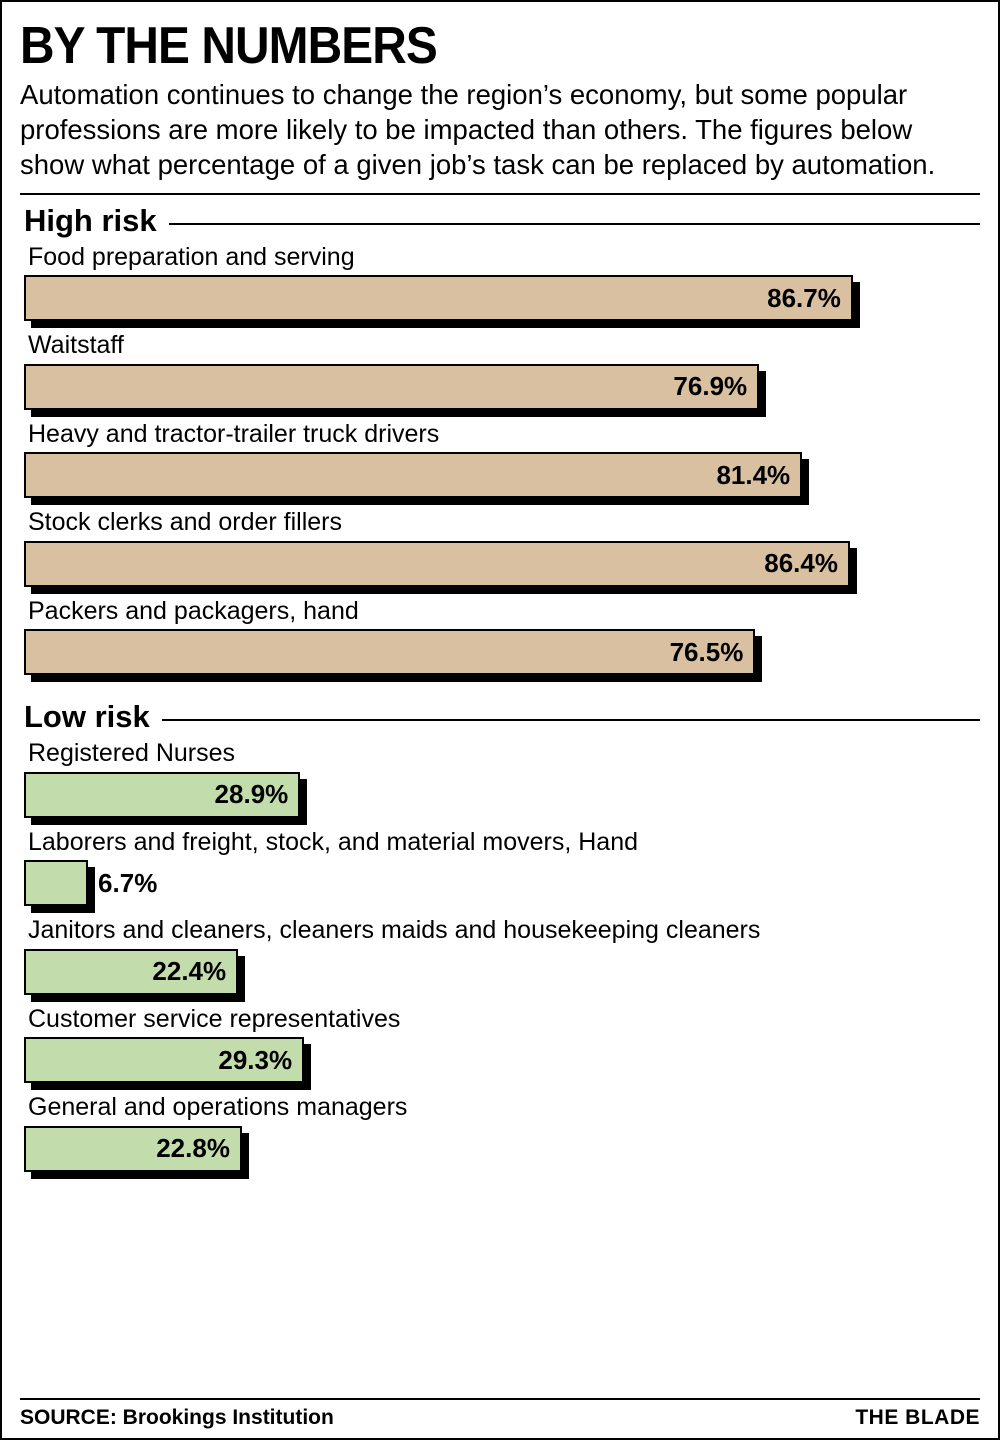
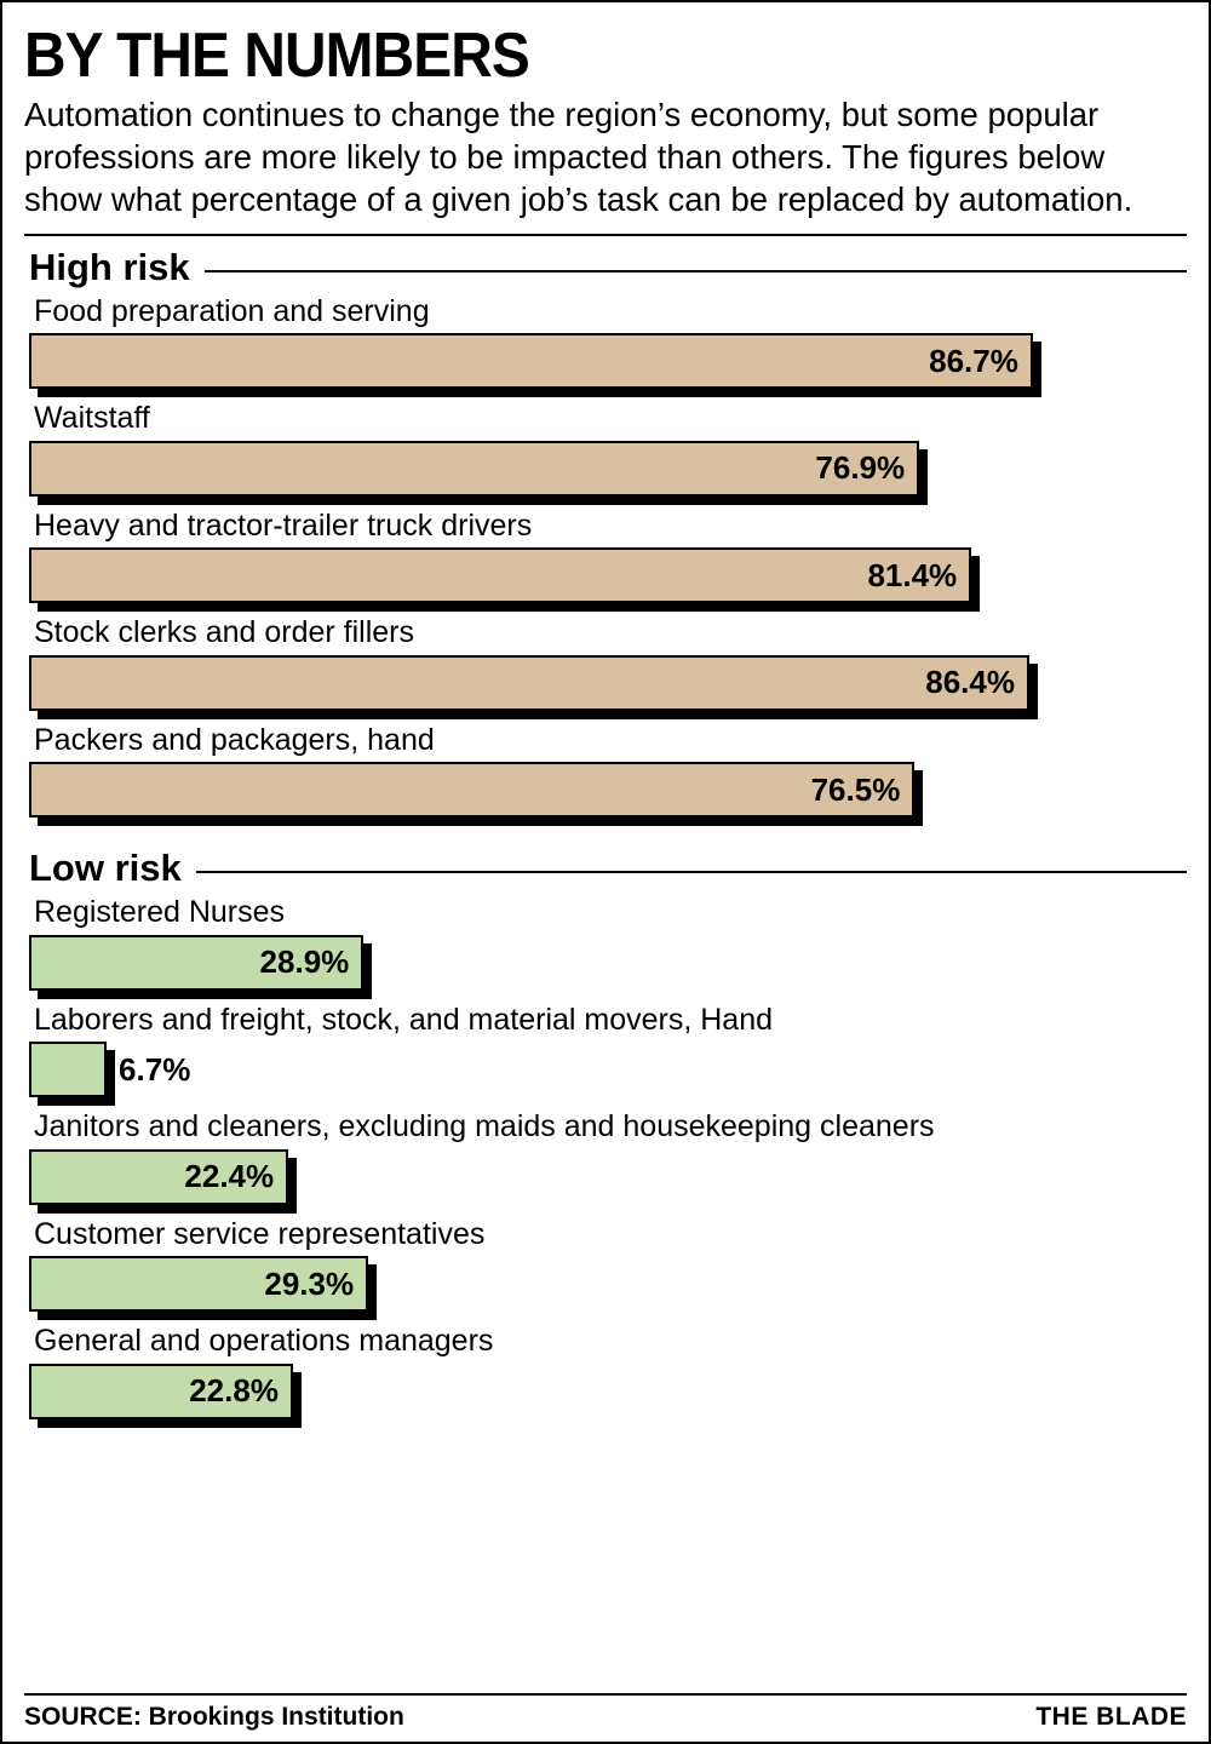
  BY THE NUMBERS
  Automation continues to change the region’s economy, but some popular professions are more likely to be impacted than others. The figures below show what percentage of a given job’s task can be replaced by automation.
  High risk
  Food preparation and serving
  86.7%
  Waitstaff
  76.9%
  Heavy and tractor-trailer truck drivers
  81.4%
  Stock clerks and order fillers
  86.4%
  Packers and packagers, hand
  76.5%
  Low risk
  Registered Nurses
  28.9%
  Laborers and freight, stock, and material movers, Hand
  6.7%
- Janitors and cleaners, cleaners maids and housekeeping cleaners
+ Janitors and cleaners, excluding maids and housekeeping cleaners
  22.4%
  Customer service representatives
  29.3%
  General and operations managers
  22.8%
  SOURCE: Brookings Institution
  THE BLADE
